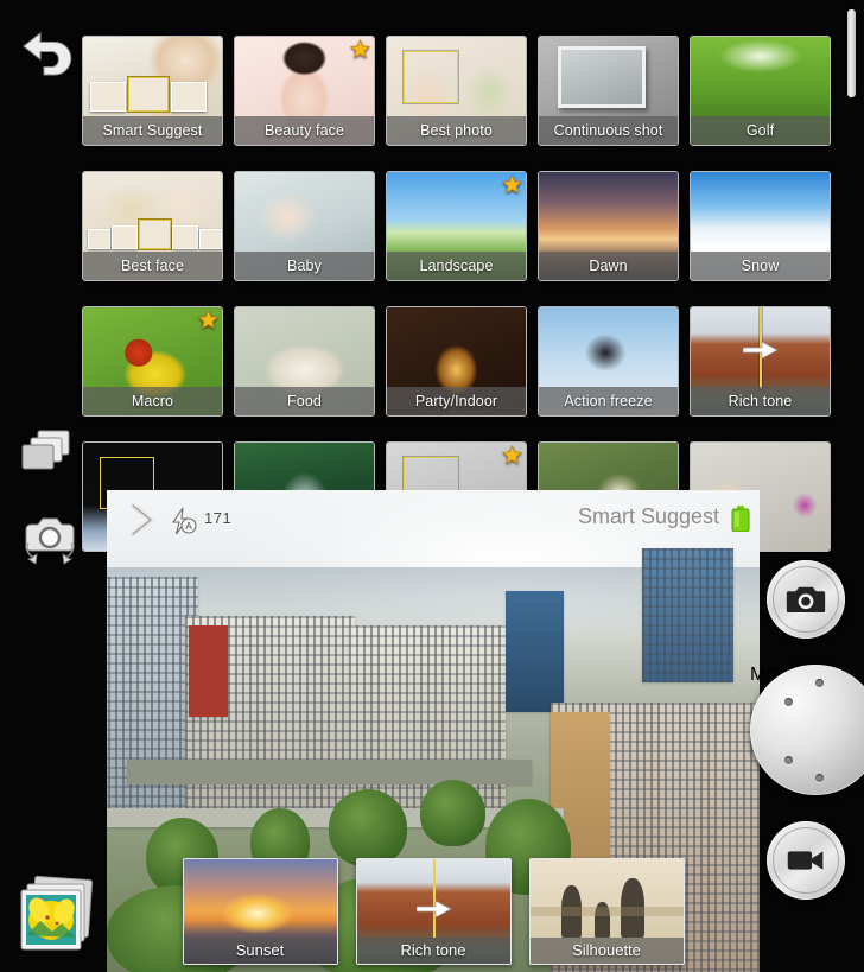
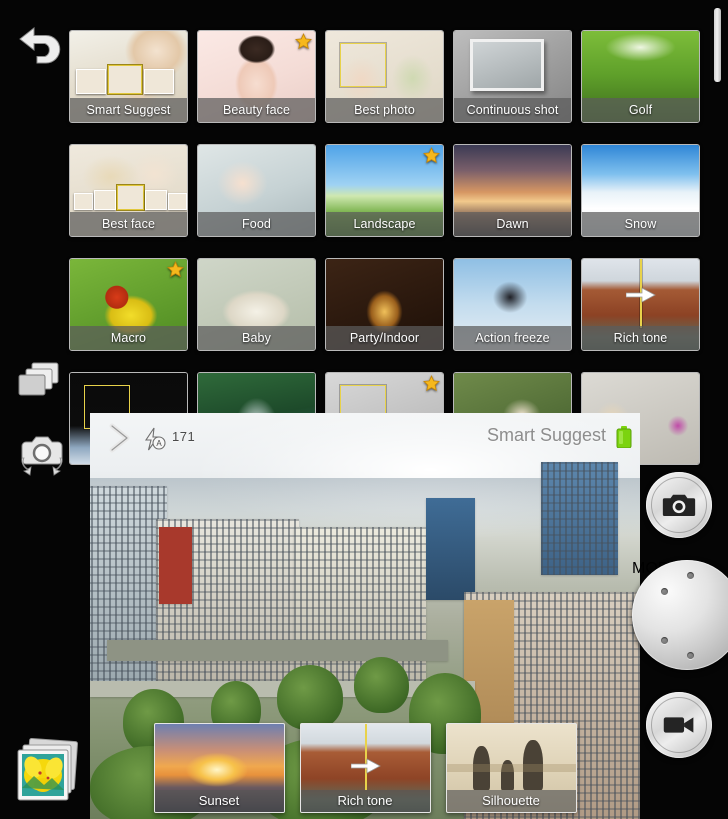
  Smart Suggest
  Beauty face
  Best photo
  Continuous shot
  Golf
  Best face
- Baby
+ Food
  Landscape
  Dawn
  Snow
  Macro
- Food
+ Baby
  Party/Indoor
  Action freeze
  Rich tone
  A
  171
  Smart Suggest
  Sunset
  Rich tone
  Silhouette
